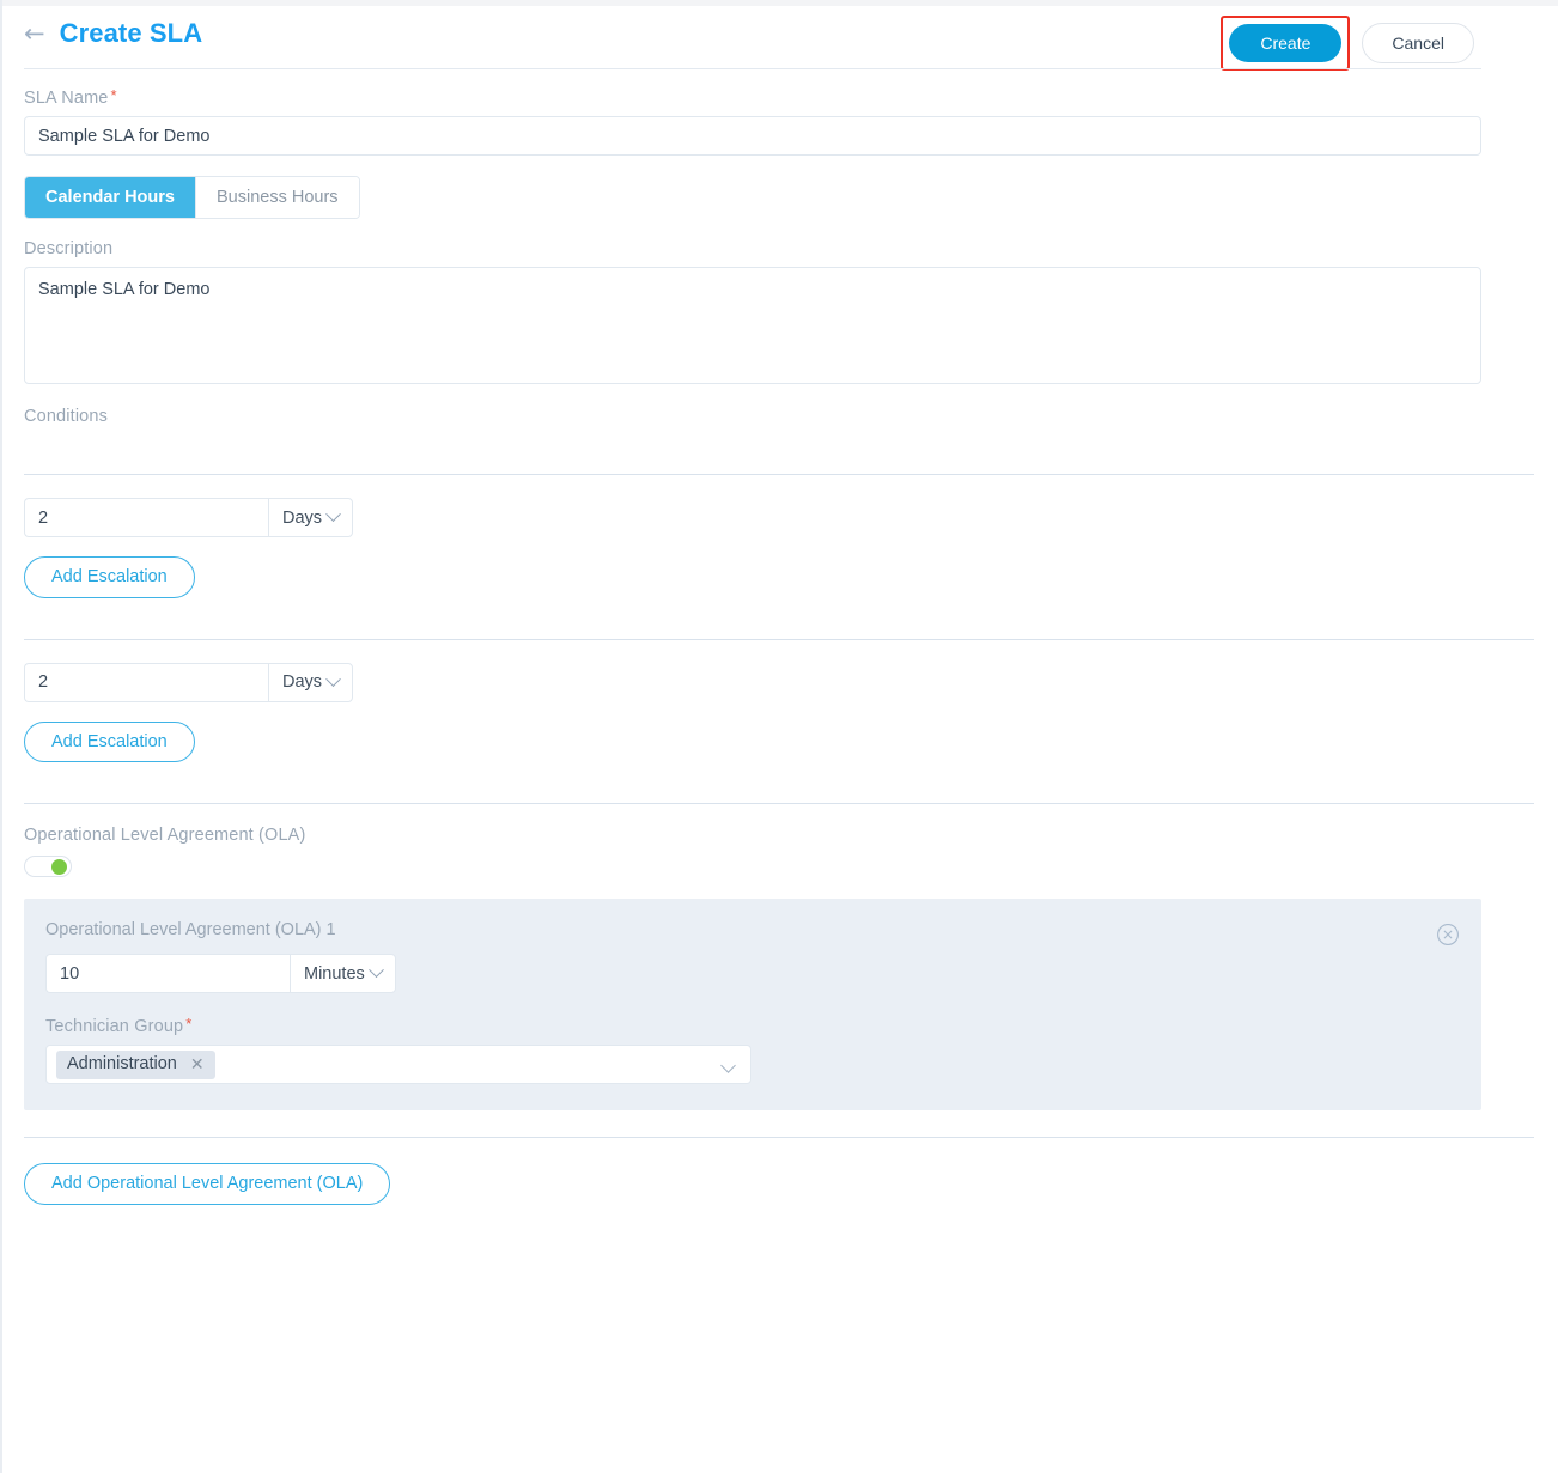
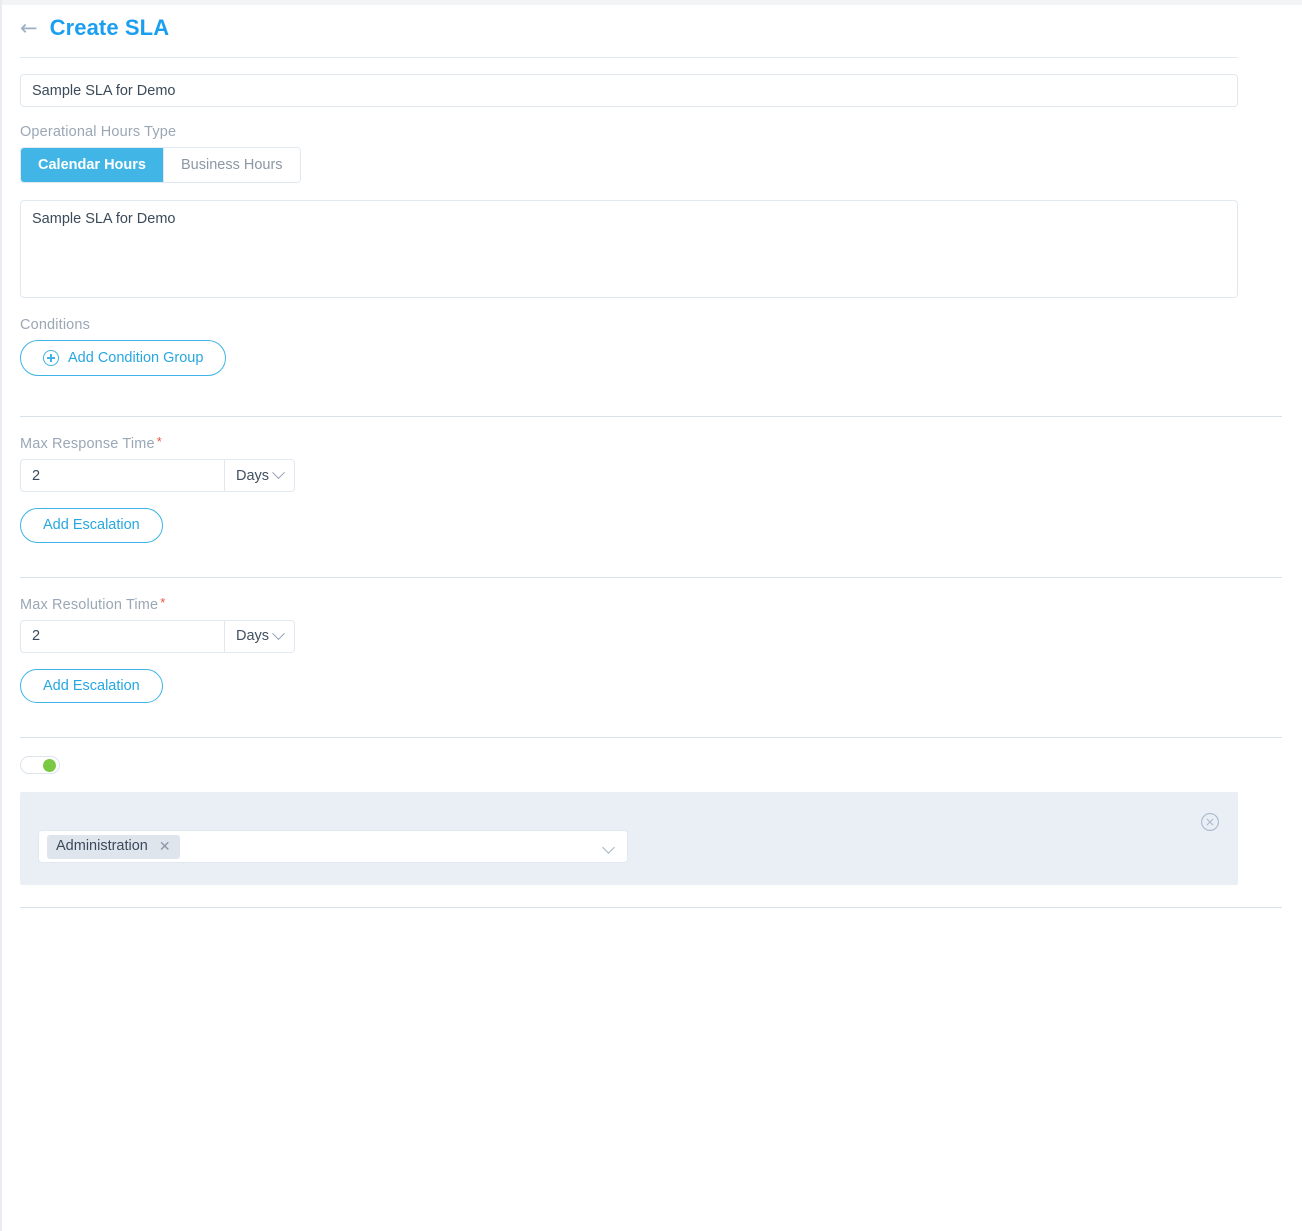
  ←
  Create SLA
- Create
- Cancel
- SLA Name *
  Sample SLA for Demo
+ Operational Hours Type
  Calendar Hours
  Business Hours
- Description
  Sample SLA for Demo
  Conditions
+ Add Condition Group
+ Max Response Time *
  2
  Days
  Add Escalation
+ Max Resolution Time *
  2
  Days
  Add Escalation
- Operational Level Agreement (OLA)
- Operational Level Agreement (OLA) 1
- 10
- Minutes
- Technician Group *
  Administration
  ✕
- Add Operational Level Agreement (OLA)
